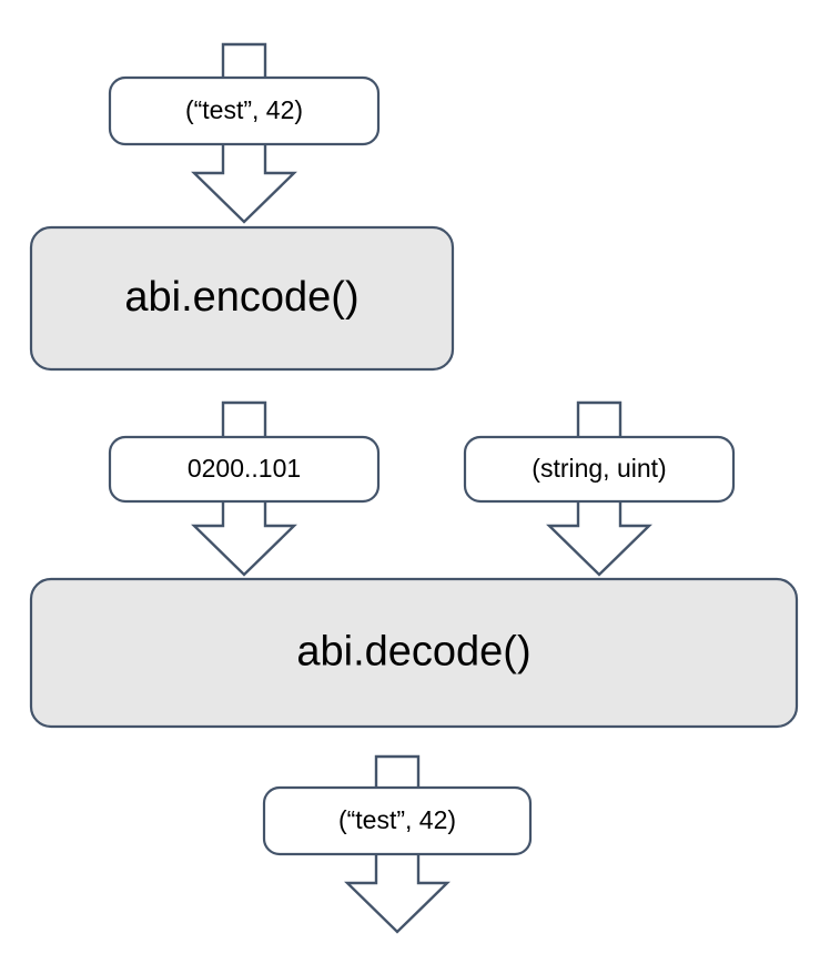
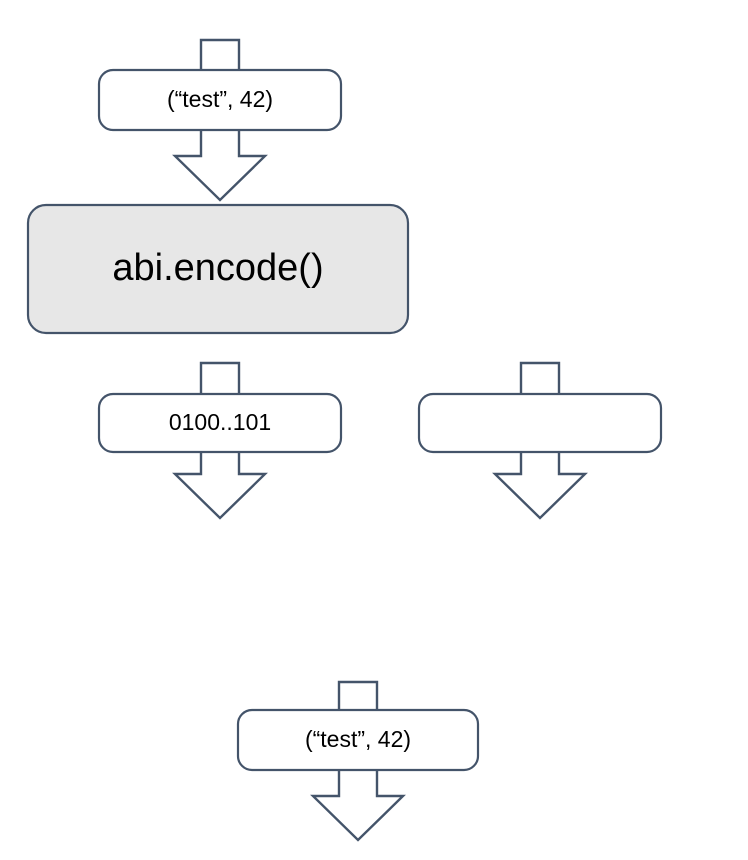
  (“test”, 42)
  abi.encode()
- 0200..101
+ 0100..101
- (string, uint)
- abi.decode()
  (“test”, 42)
